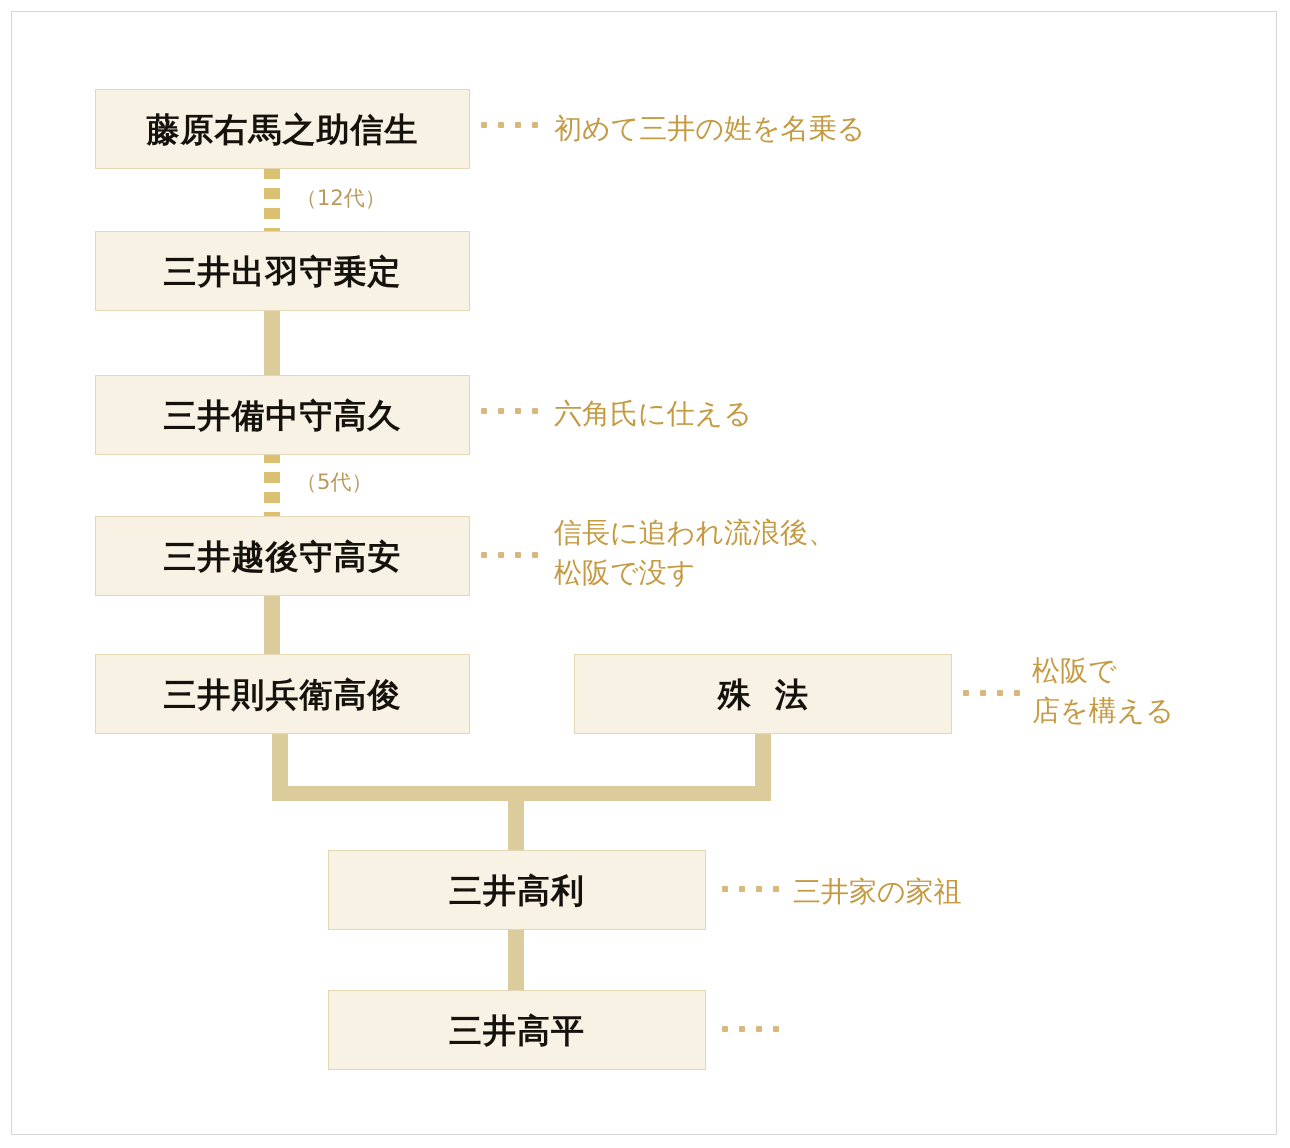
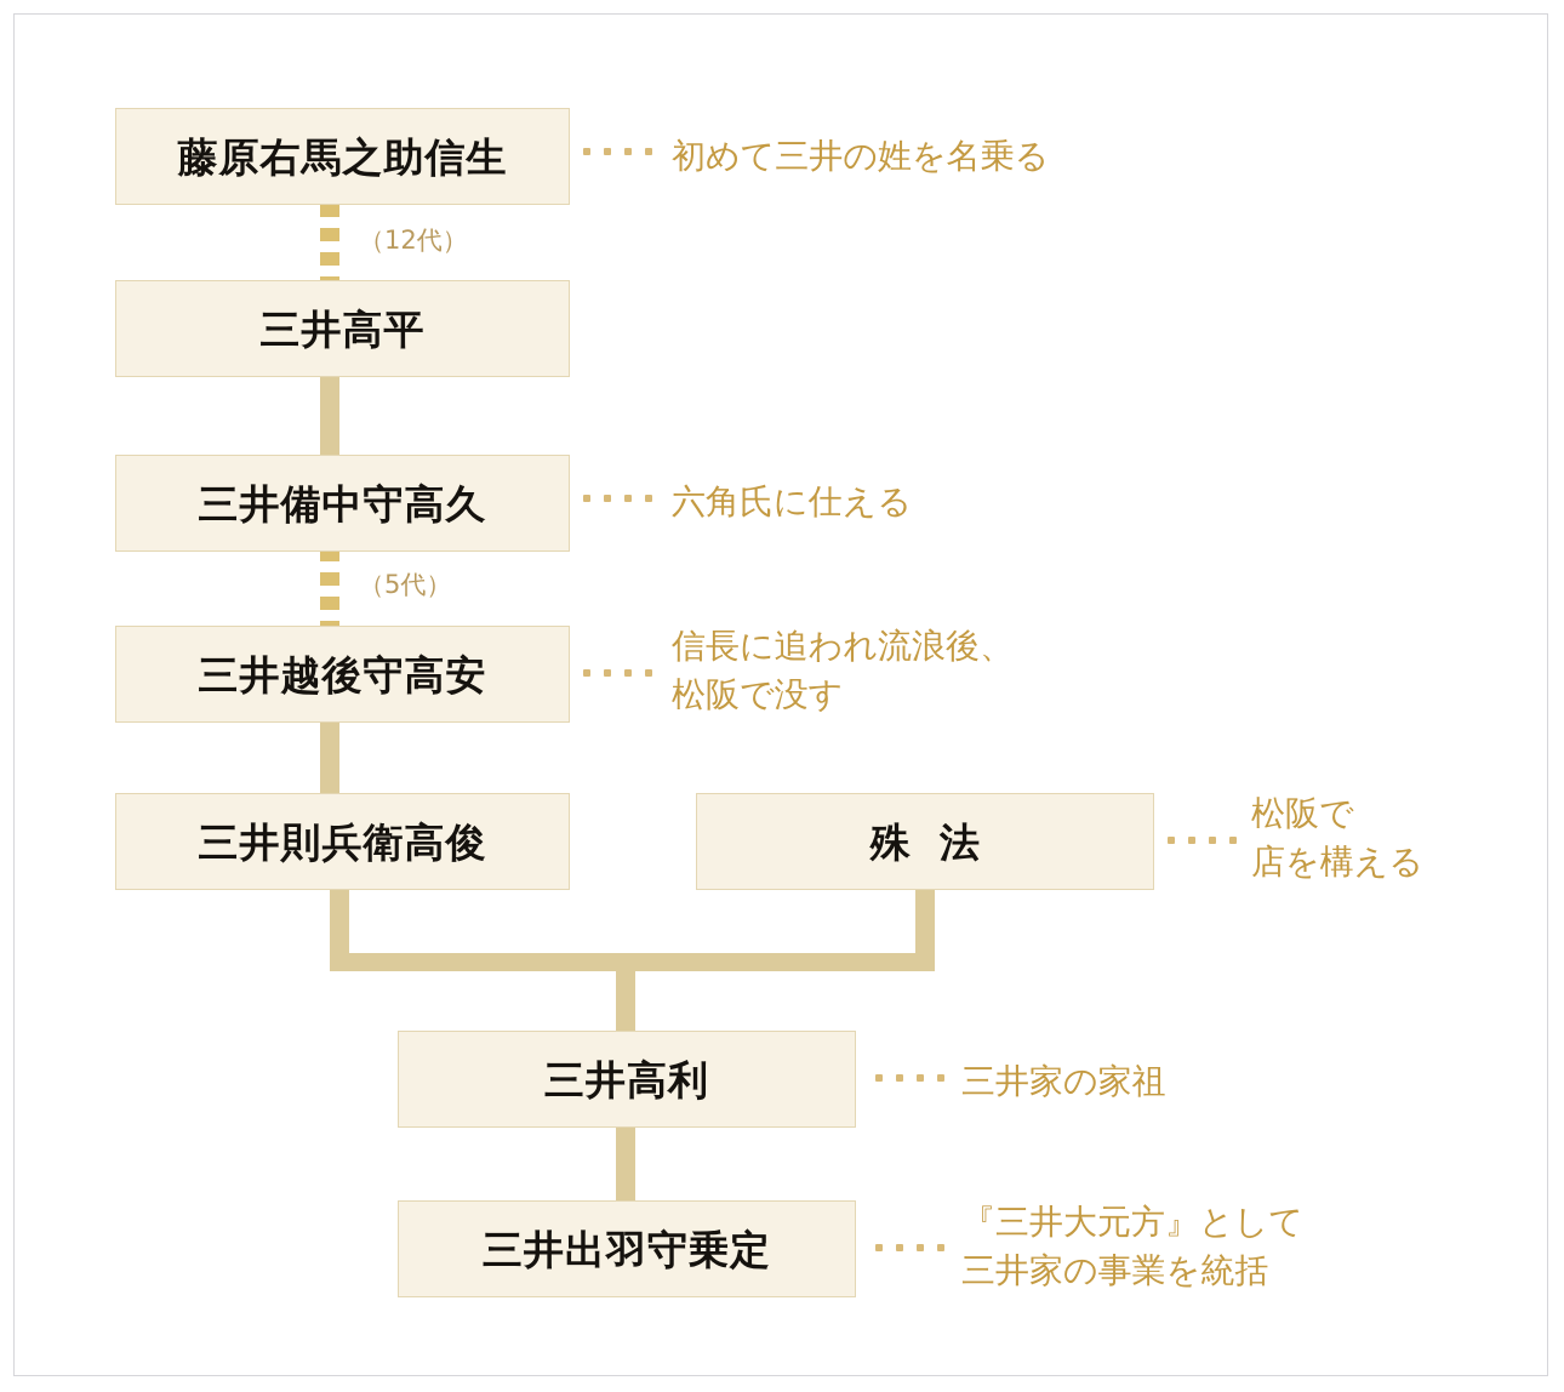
  （12代）
  （5代）
  藤原右馬之助信生
- 三井出羽守乗定
+ 三井高平
  三井備中守高久
  三井越後守高安
  三井則兵衛高俊
  殊法
  三井高利
- 三井高平
+ 三井出羽守乗定
  初めて三井の姓を名乗る
  六角氏に仕える
  信長に追われ流浪後、
  松阪で没す
  松阪で
  店を構える
  三井家の家祖
+ 『三井大元方』として
+ 三井家の事業を統括
